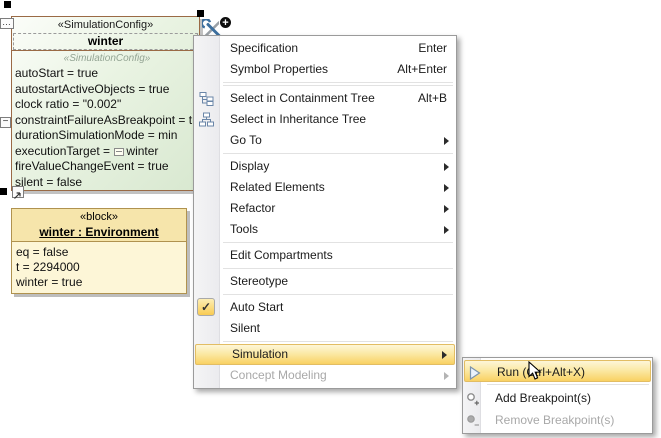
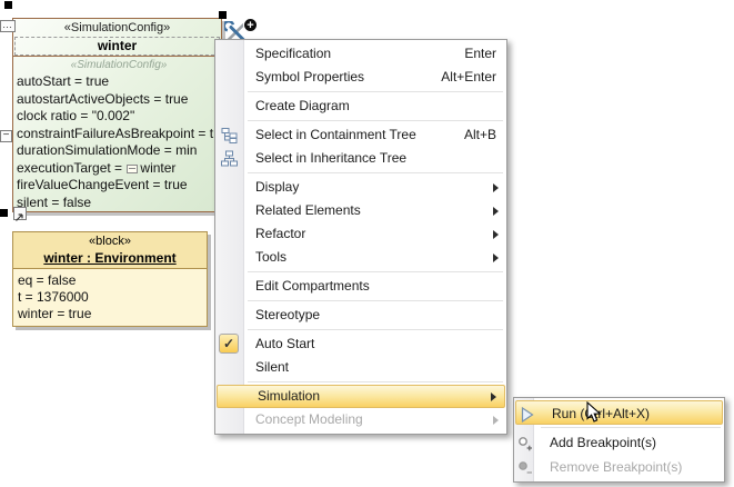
  «SimulationConfig»
  winter
  «SimulationConfig»
  autoStart = true
  autostartActiveObjects = true
  clock ratio = "0.002"
  constraintFailureAsBreakpoint = t
  durationSimulationMode = min
  executionTarget = winter
  fireValueChangeEvent = true
  silent = false
  …
  −
  +
  «block»
  winter : Environment
  eq = false
- t = 2294000
+ t = 1376000
  winter = true
  Specification
  Enter
  Symbol Properties
  Alt+Enter
+ Create Diagram
  Select in Containment Tree
  Alt+B
  Select in Inheritance Tree
- Go To
  Display
  Related Elements
  Refactor
  Tools
  Edit Compartments
  Stereotype
  ✓
  Auto Start
  Silent
  Simulation
  Concept Modeling
  Run (l+Alt+X)
  Add Breakpoint(s)
  Remove Breakpoint(s)
